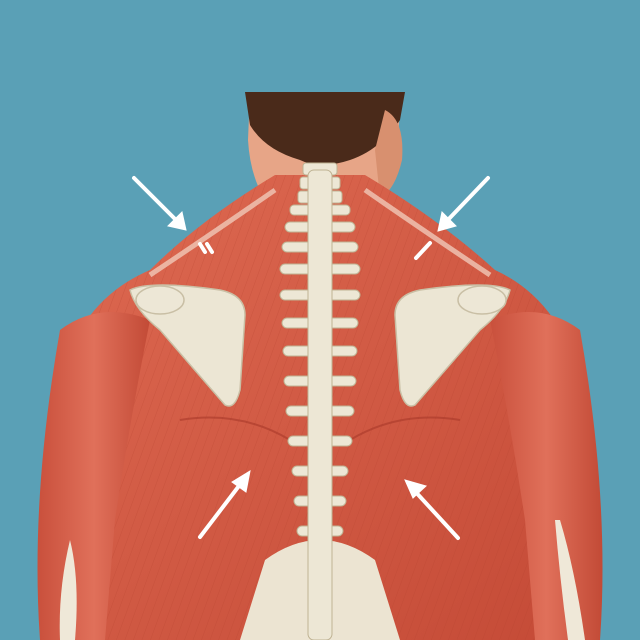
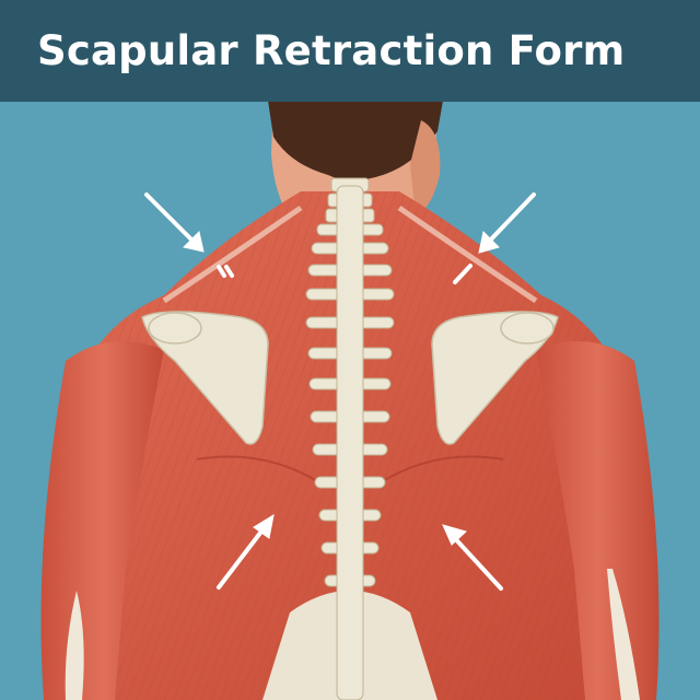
+ Scapular Retraction Form
